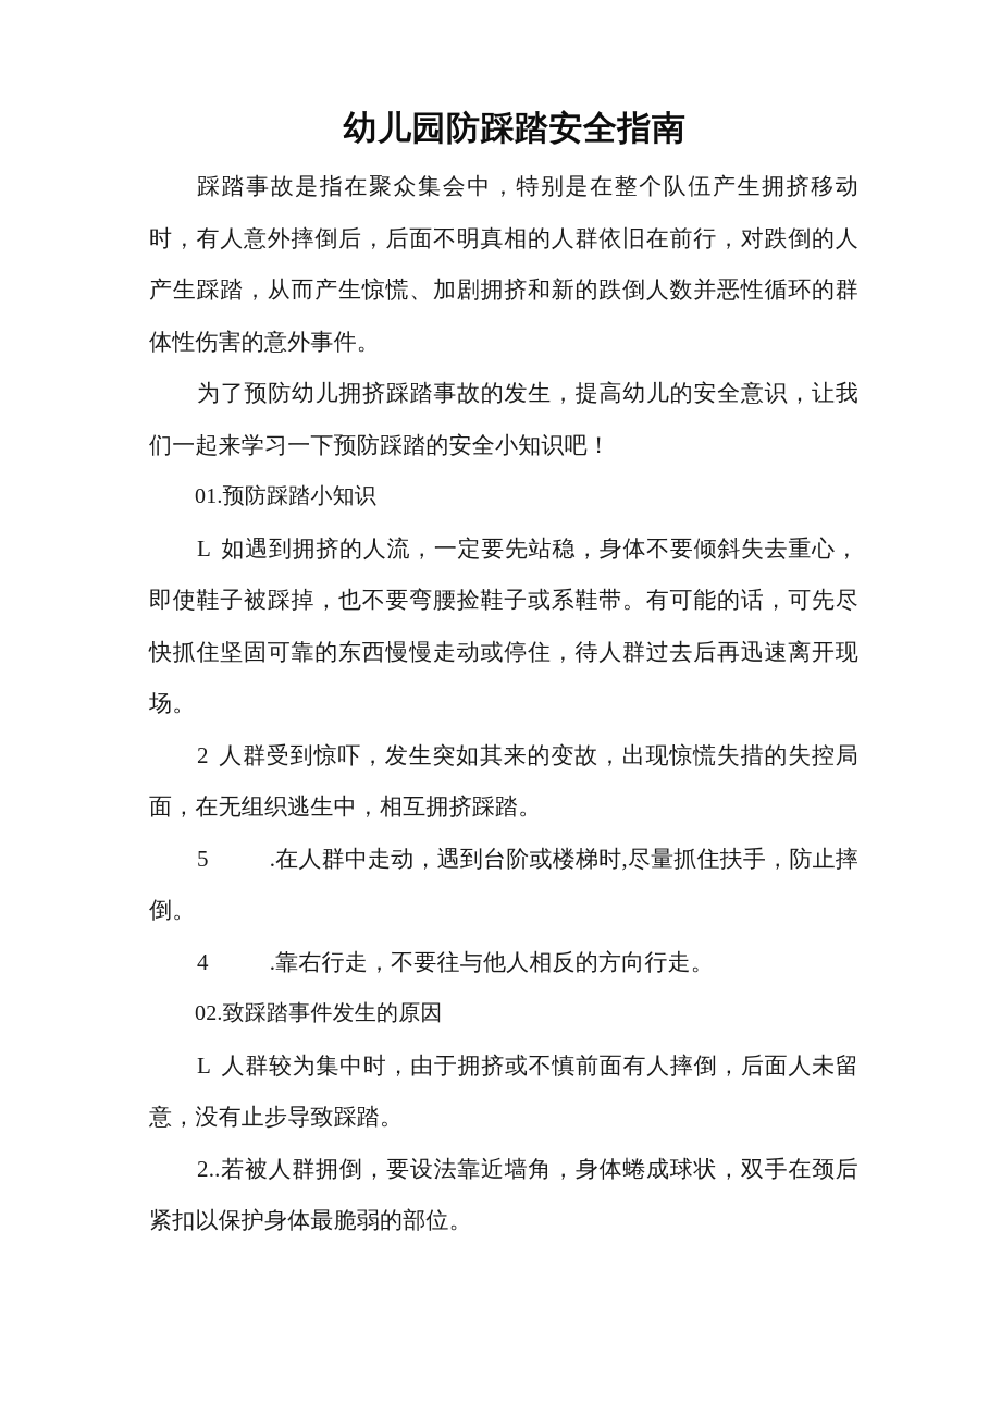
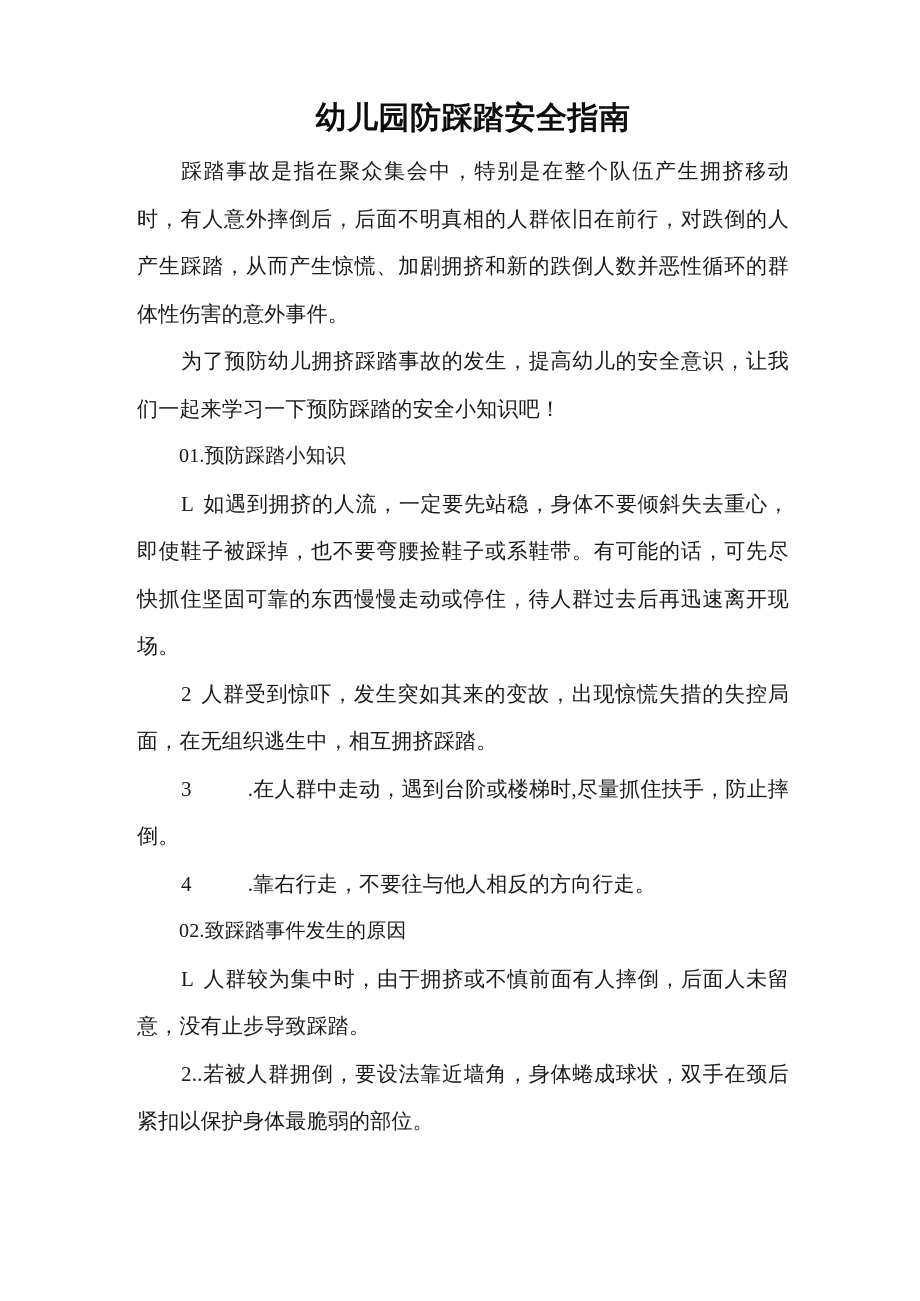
  幼儿园防踩踏安全指南
  踩踏事故是指在聚众集会中，特别是在整个队伍产生拥挤移动时，有人意外摔倒后，后面不明真相的人群依旧在前行，对跌倒的人产生踩踏，从而产生惊慌、加剧拥挤和新的跌倒人数并恶性循环的群体性伤害的意外事件。
  为了预防幼儿拥挤踩踏事故的发生，提高幼儿的安全意识，让我们一起来学习一下预防踩踏的安全小知识吧！
  01.预防踩踏小知识
  L 如遇到拥挤的人流，一定要先站稳，身体不要倾斜失去重心，即使鞋子被踩掉，也不要弯腰捡鞋子或系鞋带。有可能的话，可先尽快抓住坚固可靠的东西慢慢走动或停住，待人群过去后再迅速离开现场。
  2 人群受到惊吓，发生突如其来的变故，出现惊慌失措的失控局面，在无组织逃生中，相互拥挤踩踏。
- 5 .在人群中走动，遇到台阶或楼梯时,尽量抓住扶手，防止摔倒。
+ 3 .在人群中走动，遇到台阶或楼梯时,尽量抓住扶手，防止摔倒。
  4 .靠右行走，不要往与他人相反的方向行走。
  02.致踩踏事件发生的原因
  L 人群较为集中时，由于拥挤或不慎前面有人摔倒，后面人未留意，没有止步导致踩踏。
  2..若被人群拥倒，要设法靠近墙角，身体蜷成球状，双手在颈后紧扣以保护身体最脆弱的部位。
